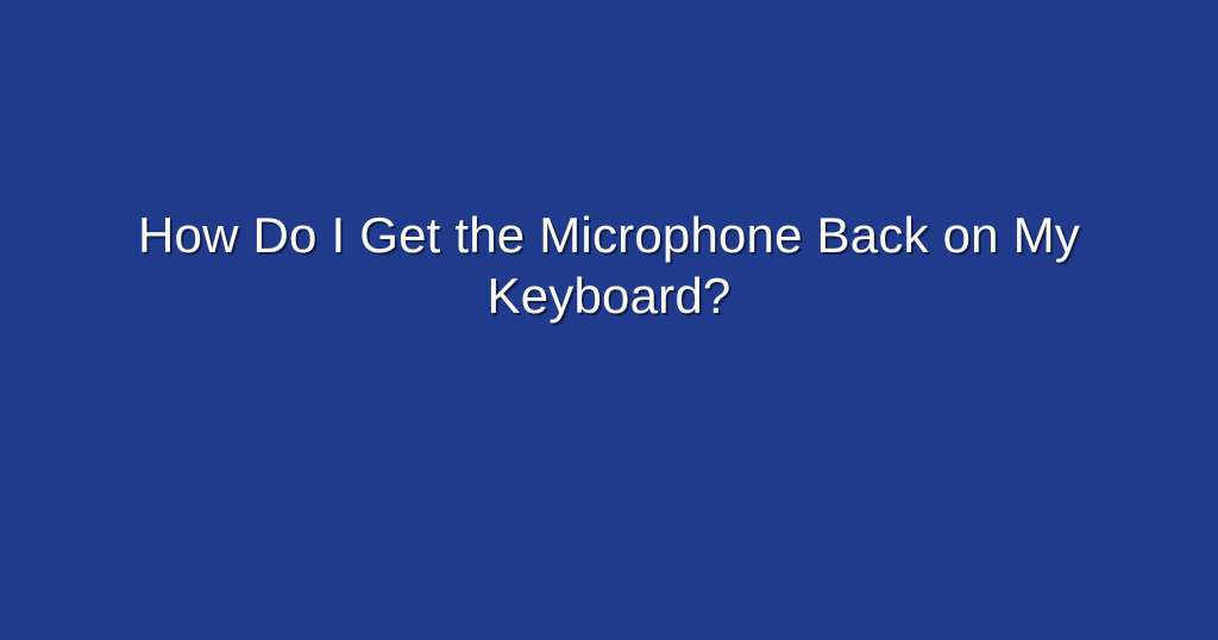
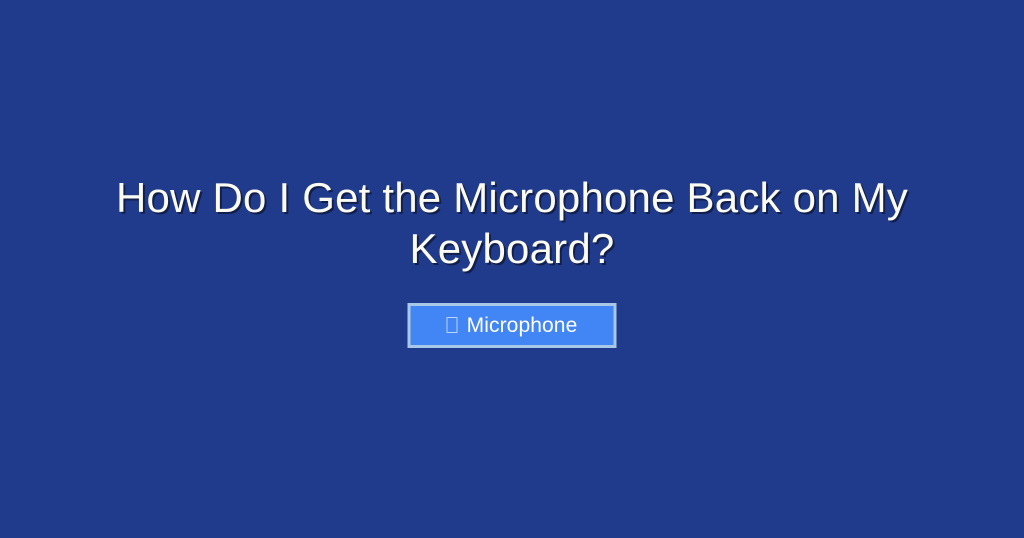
  How Do I Get the Microphone Back on My Keyboard?
+ Microphone
